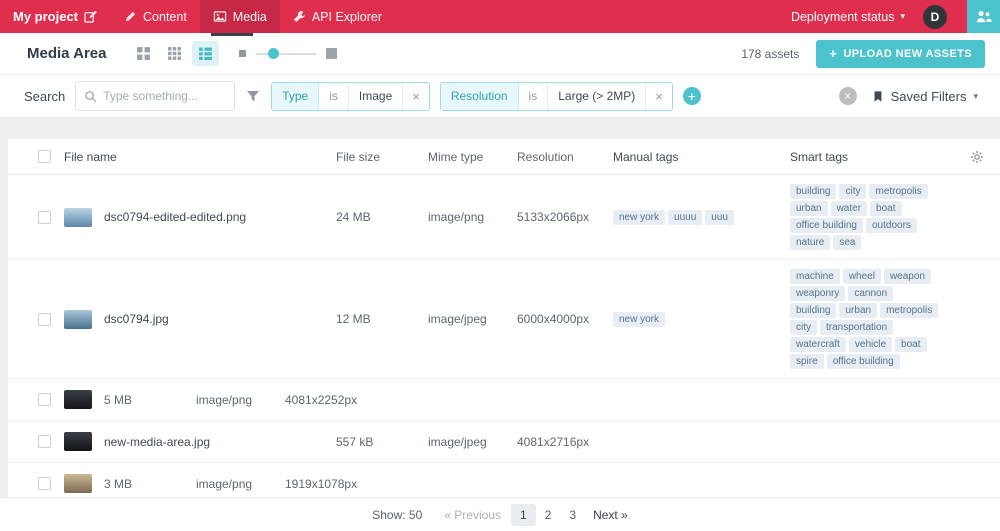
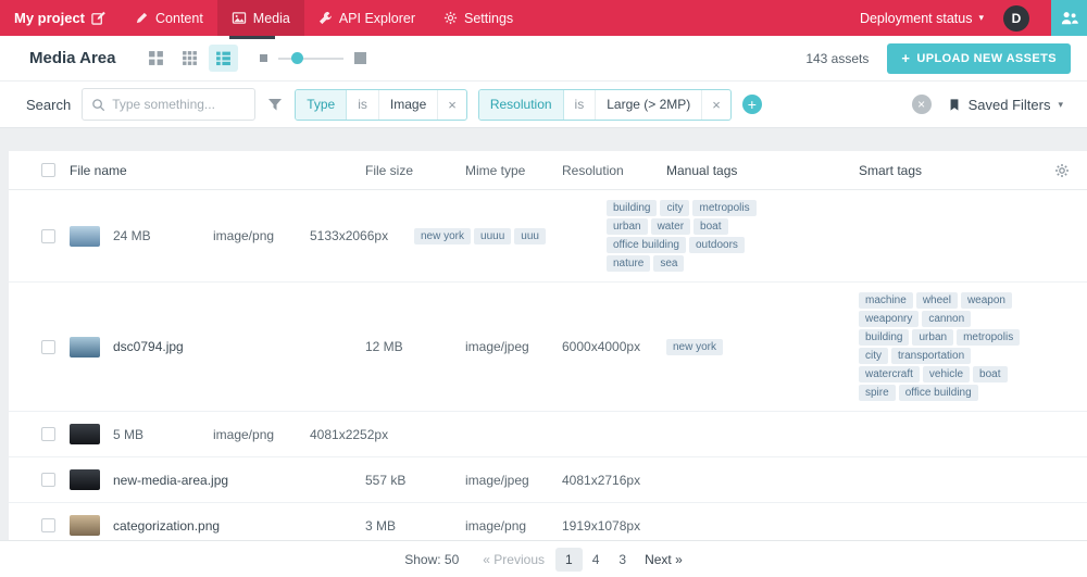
  My project
  Content
  Media
  API Explorer
+ Settings
  Deployment status
  ▾
  D
  Media Area
- 178 assets
+ 143 assets
  +
  UPLOAD NEW ASSETS
  Search
  Type something...
  Type
  is
  Image
  ×
  Resolution
  is
  Large (> 2MP)
  ×
  +
  ×
  Saved Filters
  ▾
  File name
  File size
  Mime type
  Resolution
  Manual tags
  Smart tags
- dsc0794-edited-edited.png
  24 MB
  image/png
  5133x2066px
  new york
  uuuu
  uuu
  building
  city
  metropolis
  urban
  water
  boat
  office building
  outdoors
  nature
  sea
  dsc0794.jpg
  12 MB
  image/jpeg
  6000x4000px
  new york
  machine
  wheel
  weapon
  weaponry
  cannon
  building
  urban
  metropolis
  city
  transportation
  watercraft
  vehicle
  boat
  spire
  office building
  5 MB
  image/png
  4081x2252px
  new-media-area.jpg
  557 kB
  image/jpeg
  4081x2716px
+ categorization.png
  3 MB
  image/png
  1919x1078px
  Show: 50
  « Previous
  1
- 2
+ 4
  3
  Next »
